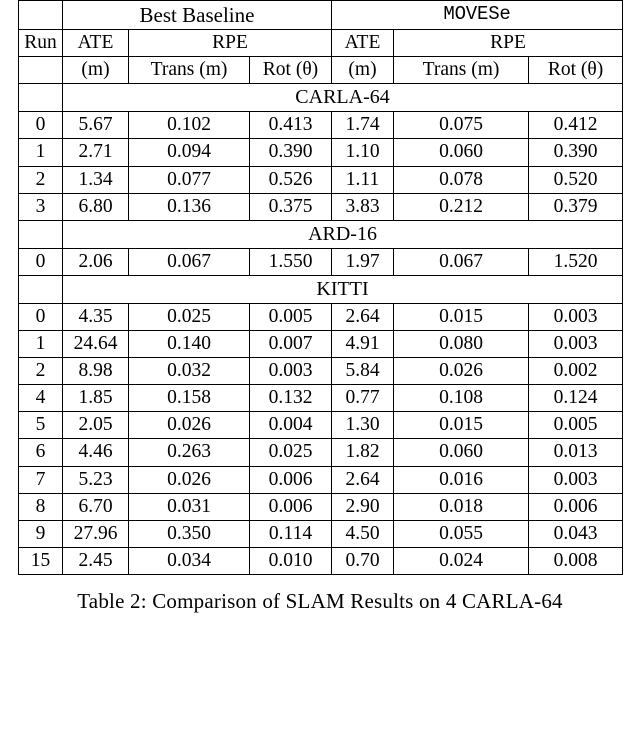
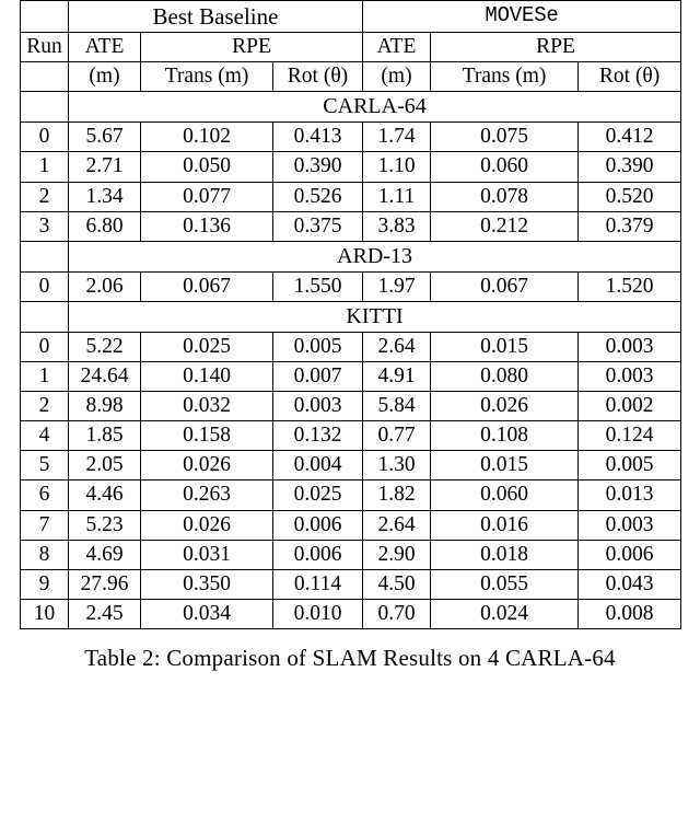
  	Best Baseline	MOVESe
  Run	ATE	RPE	ATE	RPE
  	(m)	Trans (m)	Rot (θ)	(m)	Trans (m)	Rot (θ)
  	CARLA-64
  0	5.67	0.102	0.413	1.74	0.075	0.412
- 1	2.71	0.094	0.390	1.10	0.060	0.390
+ 1	2.71	0.050	0.390	1.10	0.060	0.390
  2	1.34	0.077	0.526	1.11	0.078	0.520
  3	6.80	0.136	0.375	3.83	0.212	0.379
- 	ARD-16
+ 	ARD-13
  0	2.06	0.067	1.550	1.97	0.067	1.520
  	KITTI
- 0	4.35	0.025	0.005	2.64	0.015	0.003
+ 0	5.22	0.025	0.005	2.64	0.015	0.003
  1	24.64	0.140	0.007	4.91	0.080	0.003
  2	8.98	0.032	0.003	5.84	0.026	0.002
  4	1.85	0.158	0.132	0.77	0.108	0.124
  5	2.05	0.026	0.004	1.30	0.015	0.005
  6	4.46	0.263	0.025	1.82	0.060	0.013
  7	5.23	0.026	0.006	2.64	0.016	0.003
- 8	6.70	0.031	0.006	2.90	0.018	0.006
+ 8	4.69	0.031	0.006	2.90	0.018	0.006
  9	27.96	0.350	0.114	4.50	0.055	0.043
- 15	2.45	0.034	0.010	0.70	0.024	0.008
+ 10	2.45	0.034	0.010	0.70	0.024	0.008
  Table 2: Comparison of SLAM Results on 4 CARLA-64
